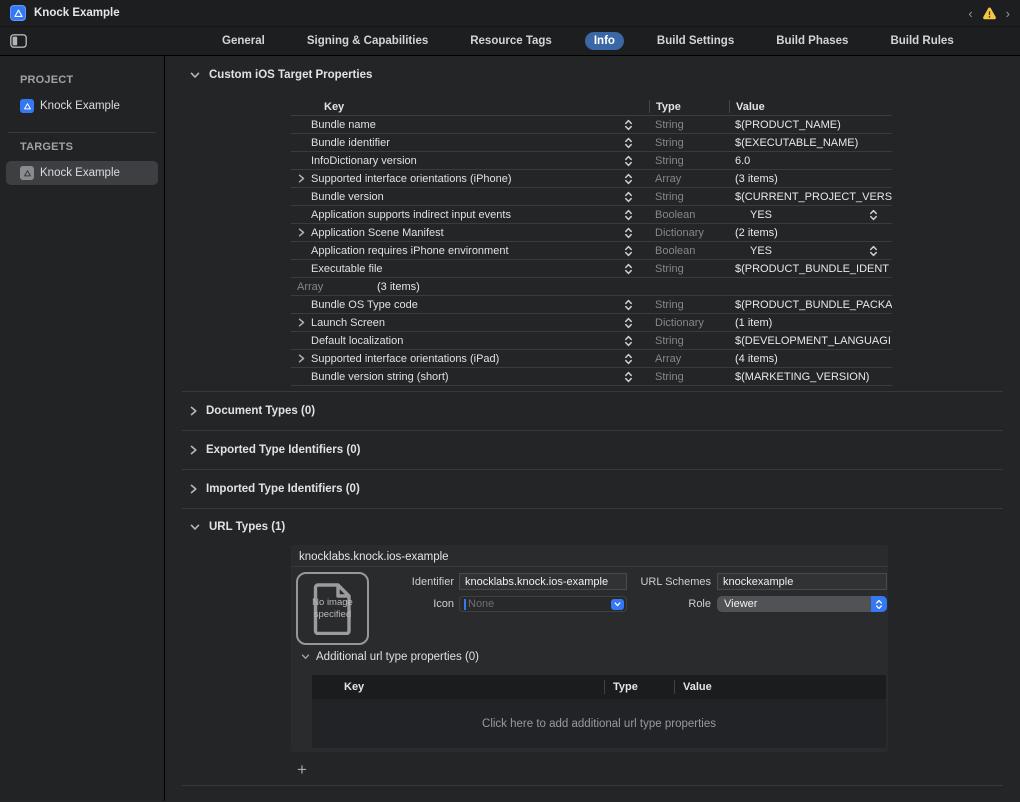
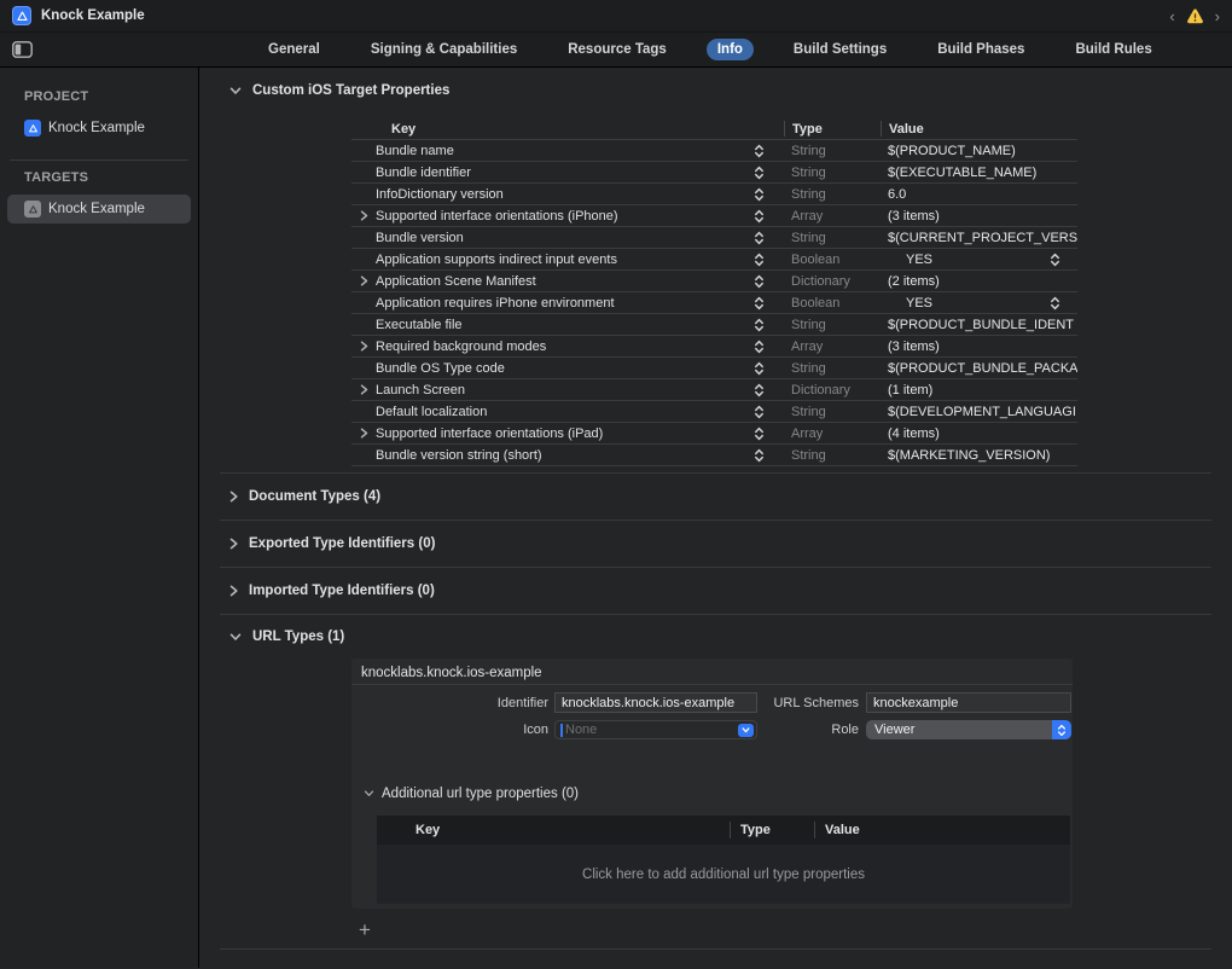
  Knock Example
  ‹
  ›
  General
  Signing & Capabilities
  Resource Tags
  Info
  Build Settings
  Build Phases
  Build Rules
  PROJECT
  Knock Example
  TARGETS
  Knock Example
  Custom iOS Target Properties
  Key
  Type
  Value
  Bundle name
  String
  $(PRODUCT_NAME)
  Bundle identifier
  String
  $(EXECUTABLE_NAME)
  InfoDictionary version
  String
  6.0
  Supported interface orientations (iPhone)
  Array
  (3 items)
  Bundle version
  String
  $(CURRENT_PROJECT_VERS
  Application supports indirect input events
  Boolean
  YES
  Application Scene Manifest
  Dictionary
  (2 items)
  Application requires iPhone environment
  Boolean
  YES
  Executable file
  String
  $(PRODUCT_BUNDLE_IDENT
+ Required background modes
  Array
  (3 items)
  Bundle OS Type code
  String
  $(PRODUCT_BUNDLE_PACKA
  Launch Screen
  Dictionary
  (1 item)
  Default localization
  String
  $(DEVELOPMENT_LANGUAGI
  Supported interface orientations (iPad)
  Array
  (4 items)
  Bundle version string (short)
  String
  $(MARKETING_VERSION)
- Document Types (0)
+ Document Types (4)
  Exported Type Identifiers (0)
  Imported Type Identifiers (0)
  URL Types (1)
  knocklabs.knock.ios-example
- No image specified
  Identifier
  knocklabs.knock.ios-example
  URL Schemes
  knockexample
  Icon
  None
  Role
  Viewer
  Additional url type properties (0)
  Key
  Type
  Value
  Click here to add additional url type properties
  +
